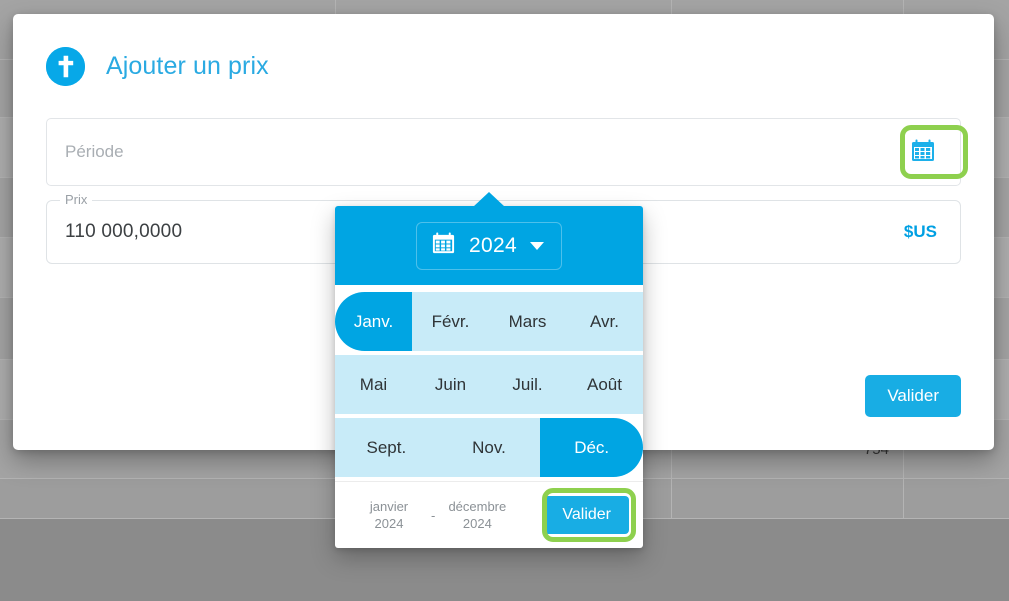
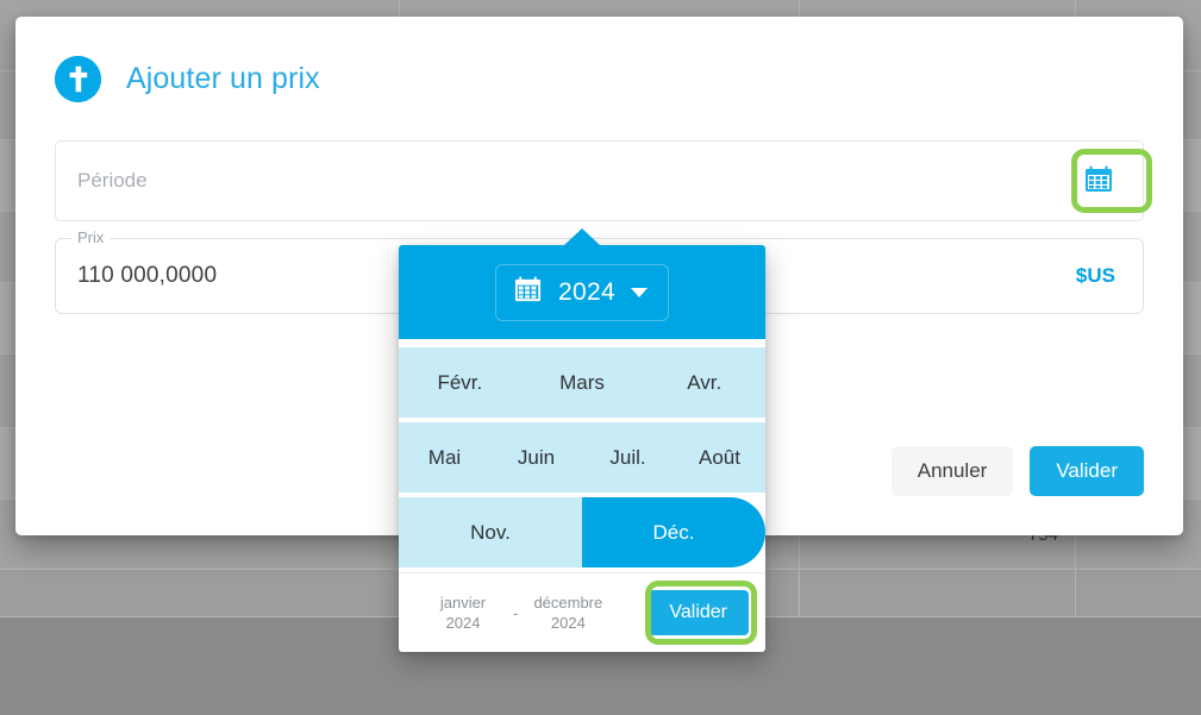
  Ajouter un prix
  Période
  Prix
  110 000,0000
  $US
+ Annuler
  Valider
  2024
- Janv.
  Févr.
  Mars
  Avr.
  Mai
  Juin
  Juil.
  Août
- Sept.
  Nov.
  Déc.
  janvier
  2024
  -
  décembre
  2024
  Valider
